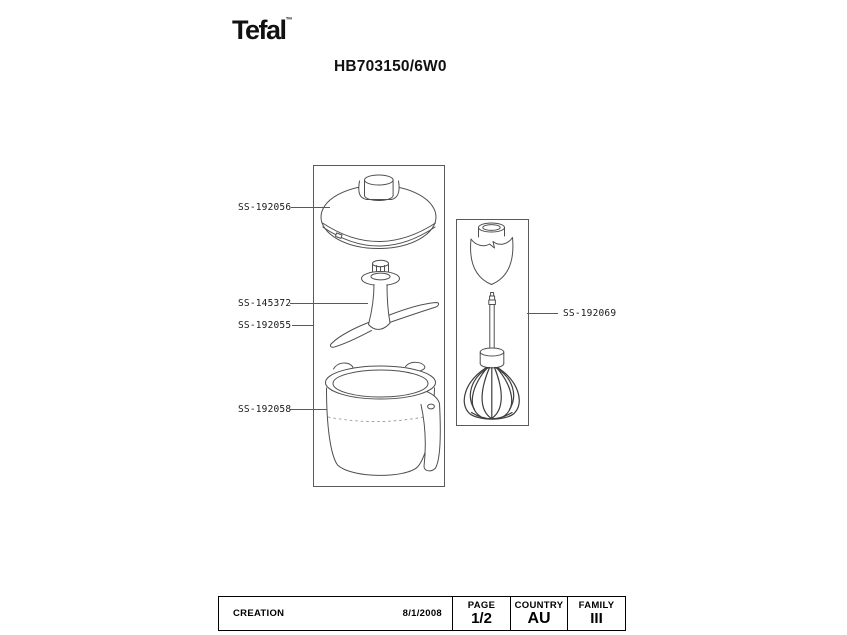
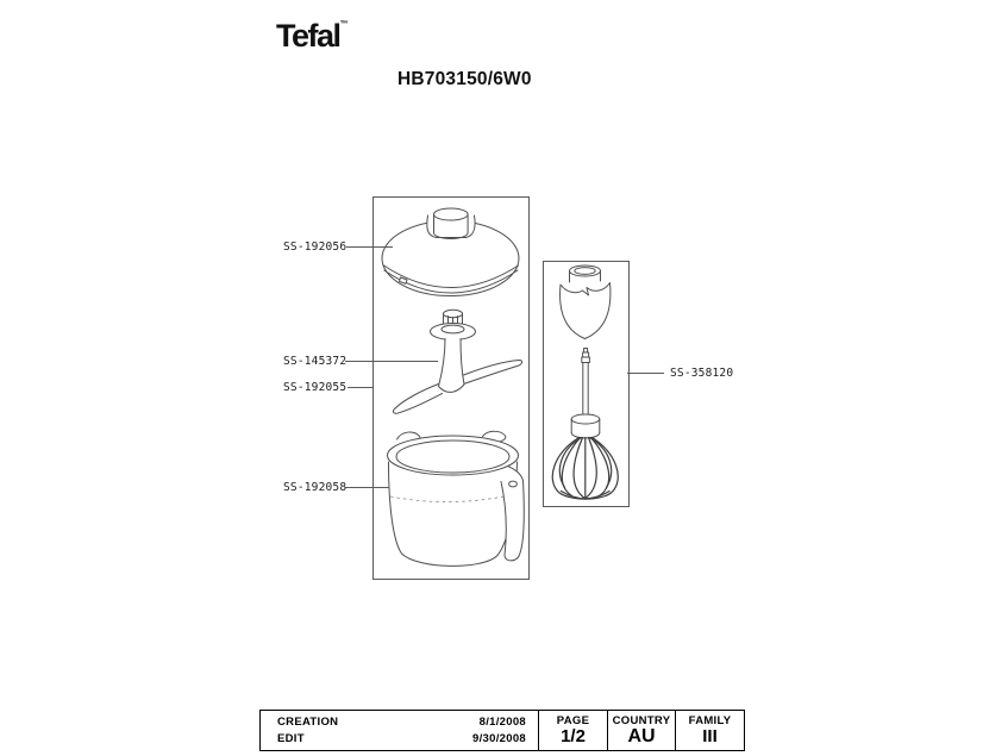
  Tefal
  HB703150/6W0
  SS-192056
  SS-145372
  SS-192055
  SS-192058
- SS-192069
+ SS-358120
  CREATION
  8/1/2008
+ EDIT
+ 9/30/2008
  PAGE
  1/2
  COUNTRY
  AU
  FAMILY
  III
